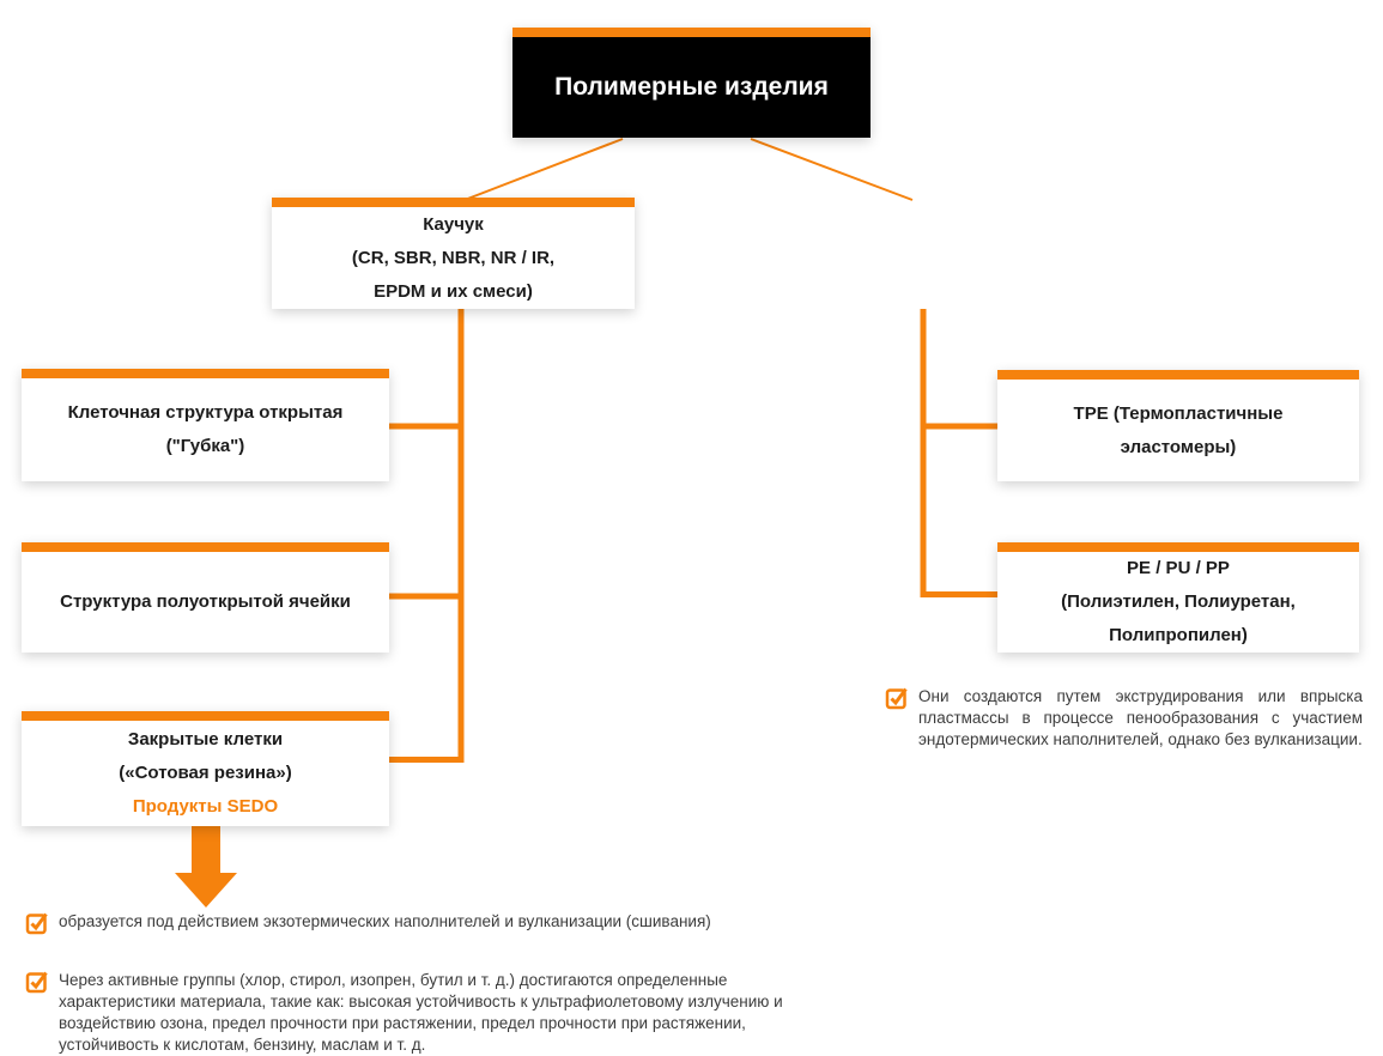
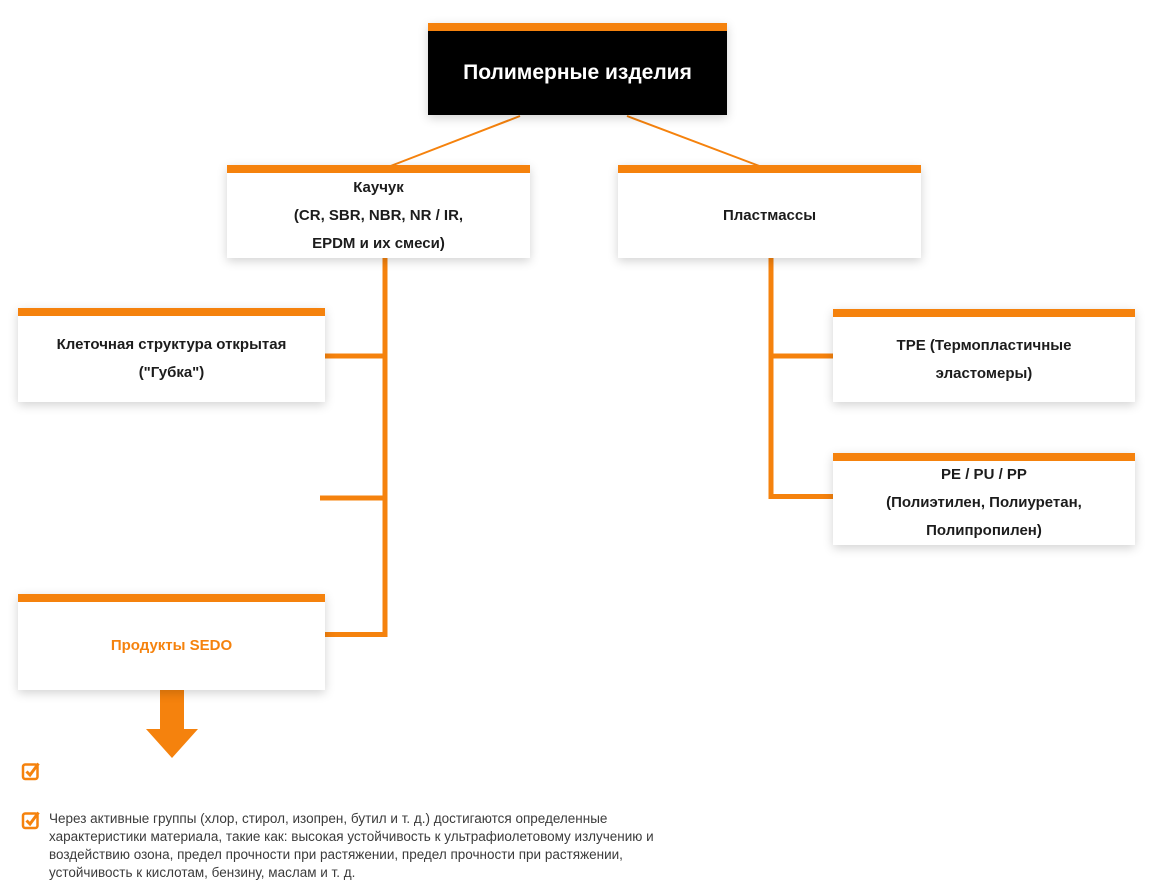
  Полимерные изделия
  Каучук
  (CR, SBR, NBR, NR / IR,
  EPDM и их смеси)
+ Пластмассы
  Клеточная структура открытая
  ("Губка")
- Структура полуоткрытой ячейки
- Закрытые клетки
- («Сотовая резина»)
  Продукты SEDO
  TPE (Термопластичные
  эластомеры)
  PE / PU / PP
  (Полиэтилен, Полиуретан,
  Полипропилен)
- Они создаются путем экструдирования или впрыска пластмассы в процессе пенообразования с участием эндотермических наполнителей, однако без вулканизации.
- образуется под действием экзотермических наполнителей и вулканизации (сшивания)
  Через активные группы (хлор, стирол, изопрен, бутил и т. д.) достигаются определенные характеристики материала, такие как: высокая устойчивость к ультрафиолетовому излучению и воздействию озона, предел прочности при растяжении, предел прочности при растяжении, устойчивость к кислотам, бензину, маслам и т. д.
